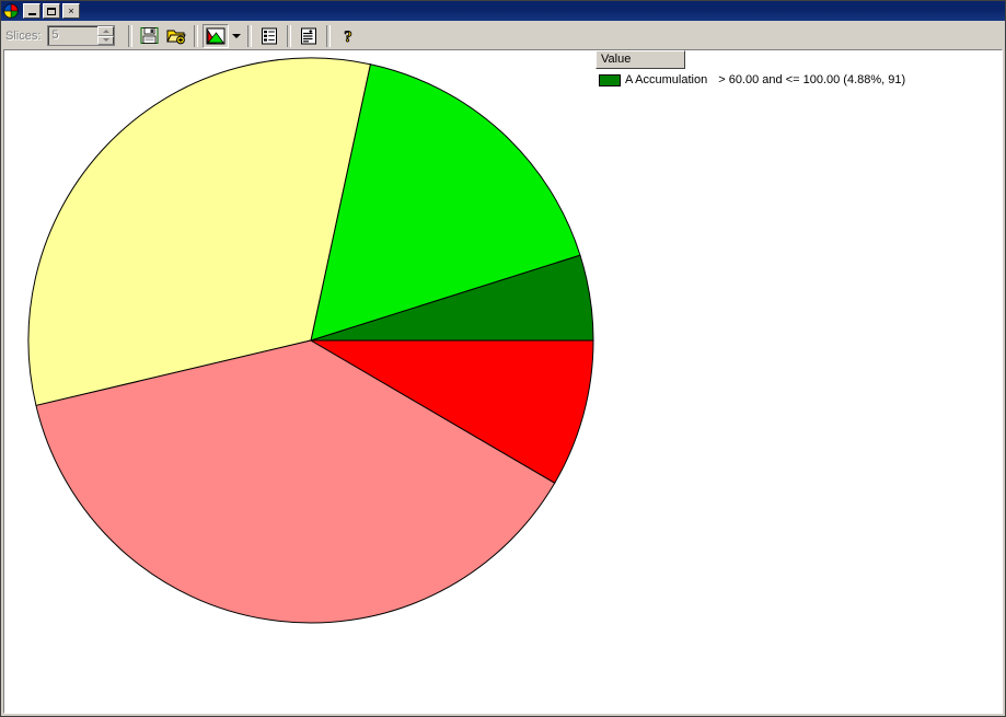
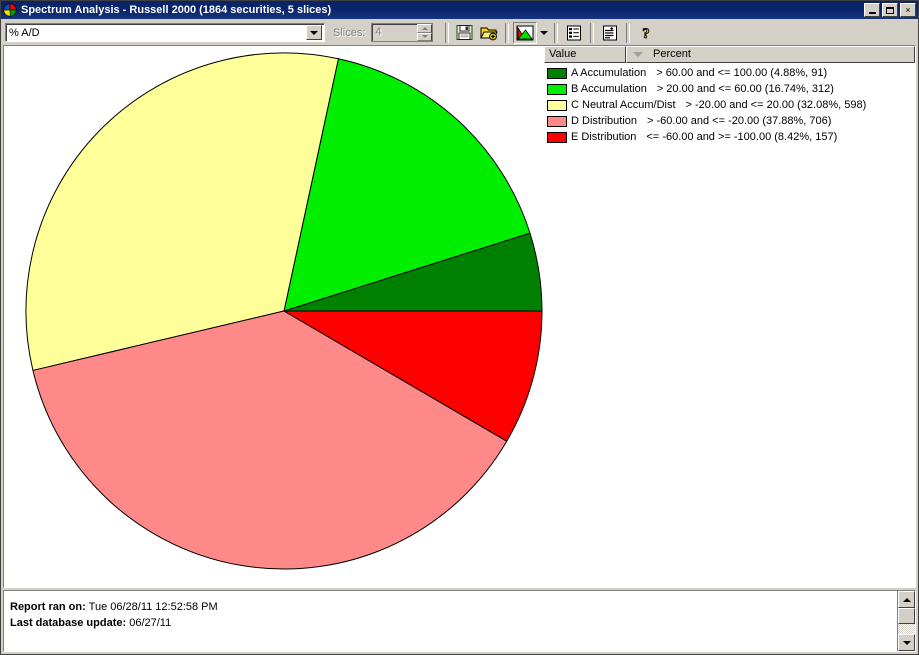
+ Spectrum Analysis - Russell 2000 (1864 securities, 5 slices)
  ×
+ % A/D
  Slices:
- 5
+ 4
  ?
  Value
+ Percent
  A Accumulation
  > 60.00 and <= 100.00 (4.88%, 91)
+ B Accumulation
+ > 20.00 and <= 60.00 (16.74%, 312)
+ C Neutral Accum/Dist
+ > -20.00 and <= 20.00 (32.08%, 598)
+ D Distribution
+ > -60.00 and <= -20.00 (37.88%, 706)
+ E Distribution
+ <= -60.00 and >= -100.00 (8.42%, 157)
+ Report ran on: Tue 06/28/11 12:52:58 PM
+ Last database update: 06/27/11
